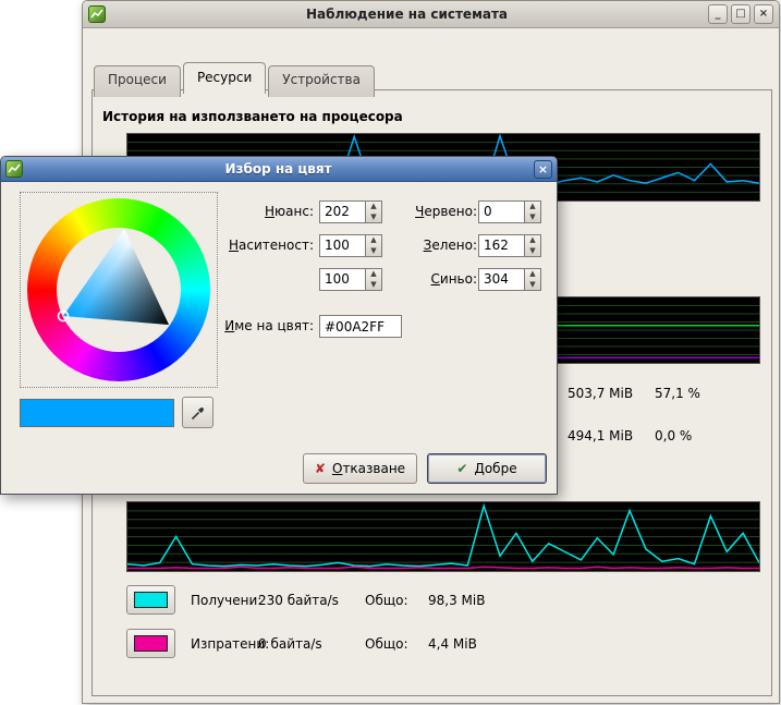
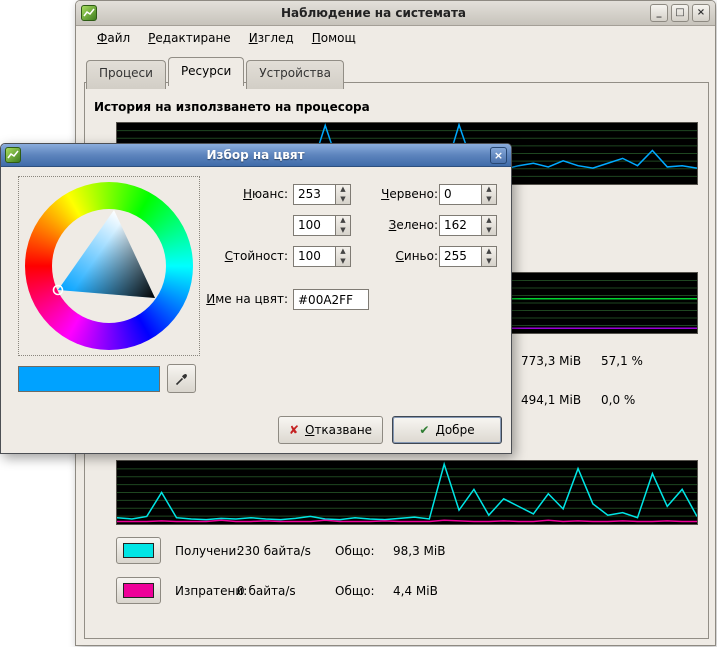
  Наблюдение на системата
  _
  □
  ×
+ Файл
+ Редактиране
+ Изглед
+ Помощ
  Процеси
  Ресурси
  Устройства
  История на използването на процесора
- 503,7 MiB
+ 773,3 MiB
  57,1 %
  494,1 MiB
  0,0 %
  Получени
  230 байта/s
  Общо:
  98,3 MiB
  Изпратен
  0 байта/s
  Общо:
  4,4 MiB
  Избор на цвят
  ×
  Нюанс:
- 202
+ 253
  ▲
  ▼
- Наситеност:
  100
  ▲
  ▼
+ Стойност:
  100
  ▲
  ▼
  Червено:
  0
  ▲
  ▼
  Зелено:
  162
  ▲
  ▼
  Синьо:
- 304
+ 255
  ▲
  ▼
  Име на цвят:
  #00A2FF
  ✘
  Отказване
  ✔
  Добре
